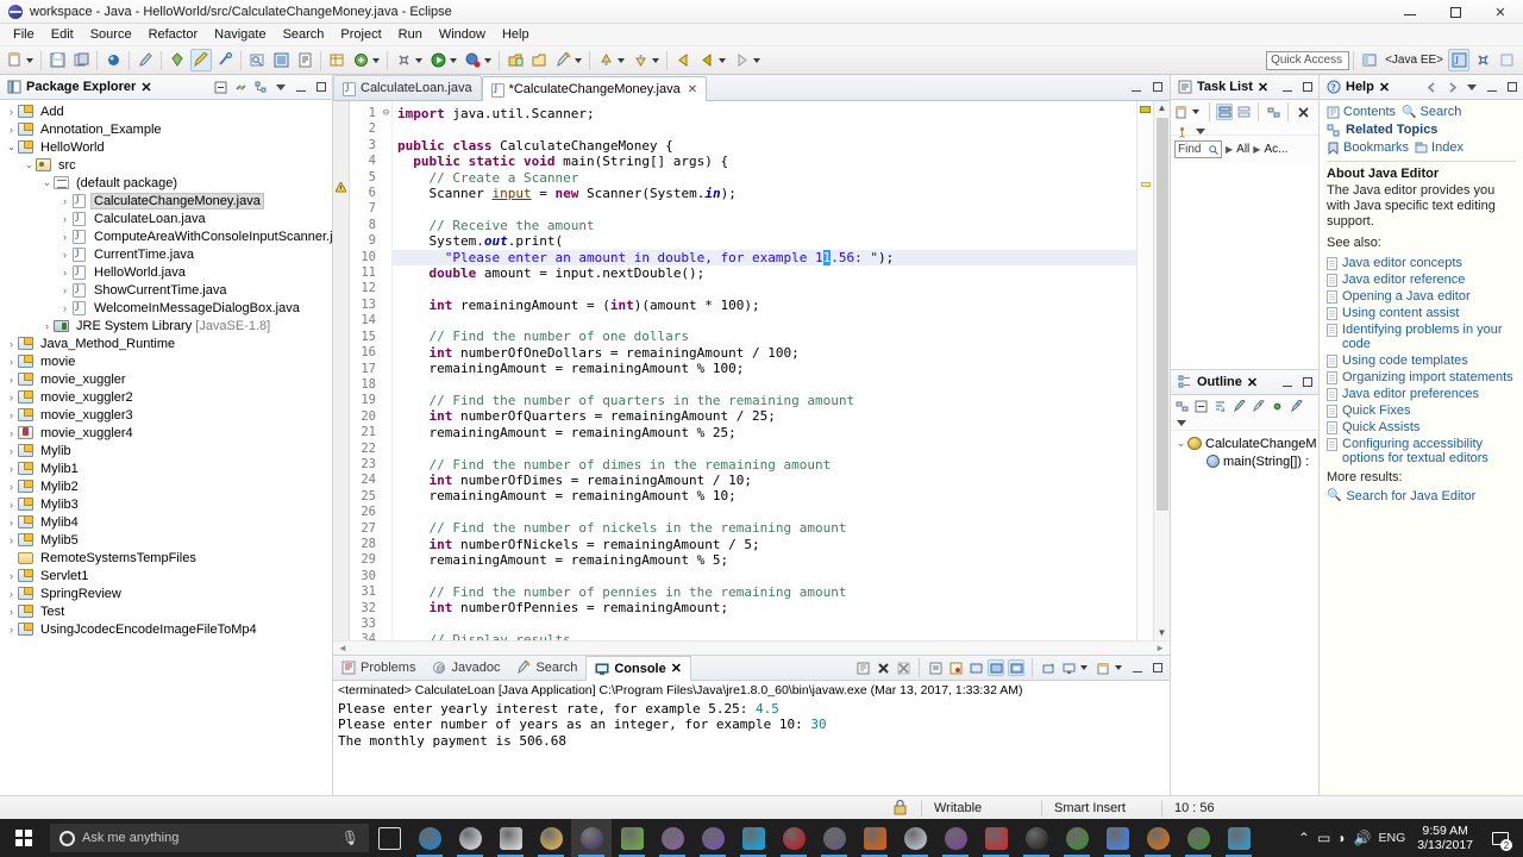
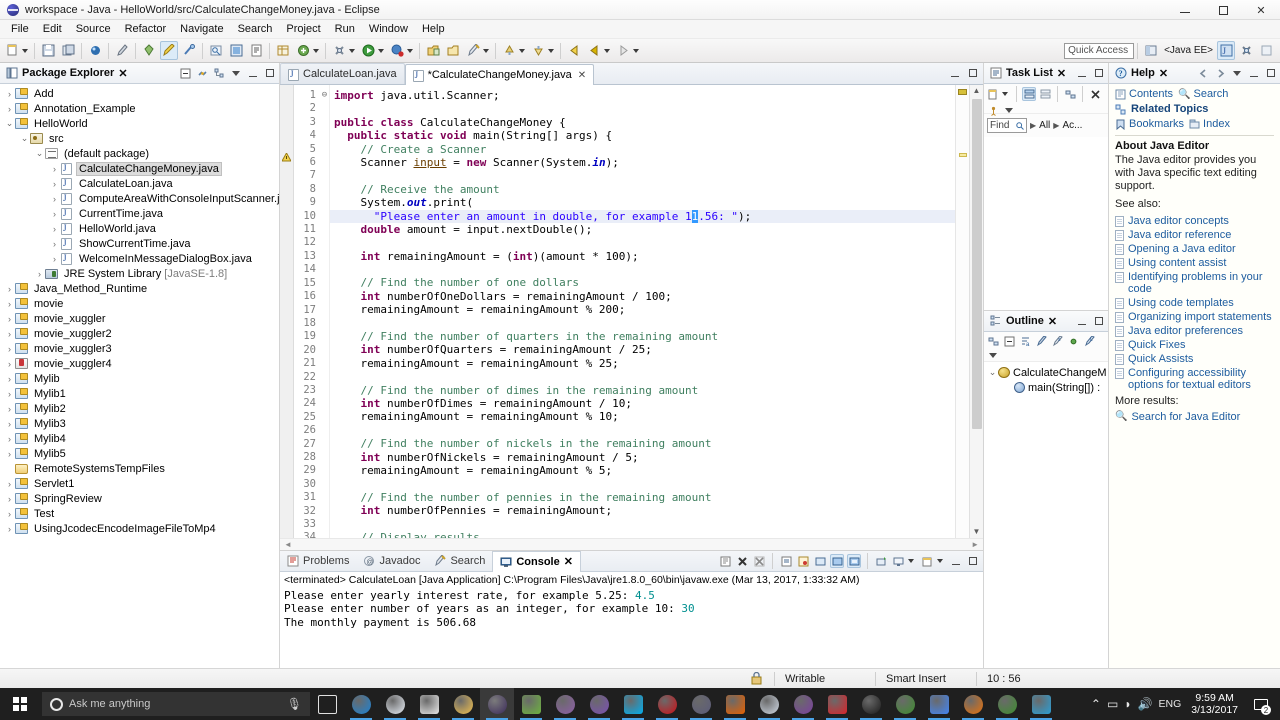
  workspace - Java - HelloWorld/src/CalculateChangeMoney.java - Eclipse
  ✕
  File
  Edit
  Source
  Refactor
  Navigate
  Search
  Project
  Run
  Window
  Help
  Quick Access
  <Java EE>
  J
  Package Explorer
  ✕
  ›
  Add
  ›
  Annotation_Example
  ⌄
  HelloWorld
  ⌄
  src
  ⌄
  (default package)
  ›
  CalculateChangeMoney.java
  ›
  CalculateLoan.java
  ›
  ComputeAreaWithConsoleInputScanner.j
  ›
  CurrentTime.java
  ›
  HelloWorld.java
  ›
  ShowCurrentTime.java
  ›
  WelcomeInMessageDialogBox.java
  ›
  JRE System Library [JavaSE-1.8]
  ›
  Java_Method_Runtime
  ›
  movie
  ›
  movie_xuggler
  ›
  movie_xuggler2
  ›
  movie_xuggler3
  ›
  movie_xuggler4
  ›
  Mylib
  ›
  Mylib1
  ›
  Mylib2
  ›
  Mylib3
  ›
  Mylib4
  ›
  Mylib5
  RemoteSystemsTempFiles
  ›
  Servlet1
  ›
  SpringReview
  ›
  Test
  ›
  UsingJcodecEncodeImageFileToMp4
  CalculateLoan.java
  *CalculateChangeMoney.java
  ✕
  1
  2
  3
  4
  5
  6
  7
  8
  9
  10
  11
  12
  13
  14
  15
  16
  17
  18
  19
  20
  21
  22
  23
  24
  25
  26
  27
  28
  29
  30
  31
  32
  33
  34
  ⊖
  import java.util.Scanner;
  public class CalculateChangeMoney {
  public static void main(String[] args) {
  // Create a Scanner
  Scanner input = new Scanner(System.in);
  // Receive the amount
  System.out.print(
  "Please enter an amount in double, for example 11.56: ");
  double amount = input.nextDouble();
  int remainingAmount = (int)(amount * 100);
  // Find the number of one dollars
  int numberOfOneDollars = remainingAmount / 100;
- remainingAmount = remainingAmount % 100;
+ remainingAmount = remainingAmount % 200;
  // Find the number of quarters in the remaining amount
  int numberOfQuarters = remainingAmount / 25;
  remainingAmount = remainingAmount % 25;
  // Find the number of dimes in the remaining amount
  int numberOfDimes = remainingAmount / 10;
  remainingAmount = remainingAmount % 10;
  // Find the number of nickels in the remaining amount
  int numberOfNickels = remainingAmount / 5;
  remainingAmount = remainingAmount % 5;
  // Find the number of pennies in the remaining amount
  int numberOfPennies = remainingAmount;
  // Display results
  ▲
  ▼
  ◄
  ►
  Problems
  Javadoc
  Search
  Console
  ✕
  <terminated> CalculateLoan [Java Application] C:\Program Files\Java\jre1.8.0_60\bin\javaw.exe (Mar 13, 2017, 1:33:32 AM)
  Please enter yearly interest rate, for example 5.25: 4.5
  Please enter number of years as an integer, for example 10: 30
  The monthly payment is 506.68
  Task List
  ✕
  Find
  ▶
  All
  ▶
  Ac...
  Outline
  ✕
  ⌄
  CalculateChangeM
  main(String[]) :
  ?
  Help
  ✕
  Contents
  🔍
  Search
  Related Topics
  Bookmarks
  Index
  About Java Editor
  The Java editor provides you with Java specific text editing support.
  See also:
  Java editor concepts
  Java editor reference
  Opening a Java editor
  Using content assist
  Identifying problems in your code
  Using code templates
  Organizing import statements
  Java editor preferences
  Quick Fixes
  Quick Assists
  Configuring accessibility options for textual editors
  More results:
  🔍
  Search for Java Editor
  Writable
  Smart Insert
  10 : 56
  Ask me anything
  🎙
  ⌃
  ▭
  ◗
  🔊
  ENG
  9:59 AM
  3/13/2017
  2
